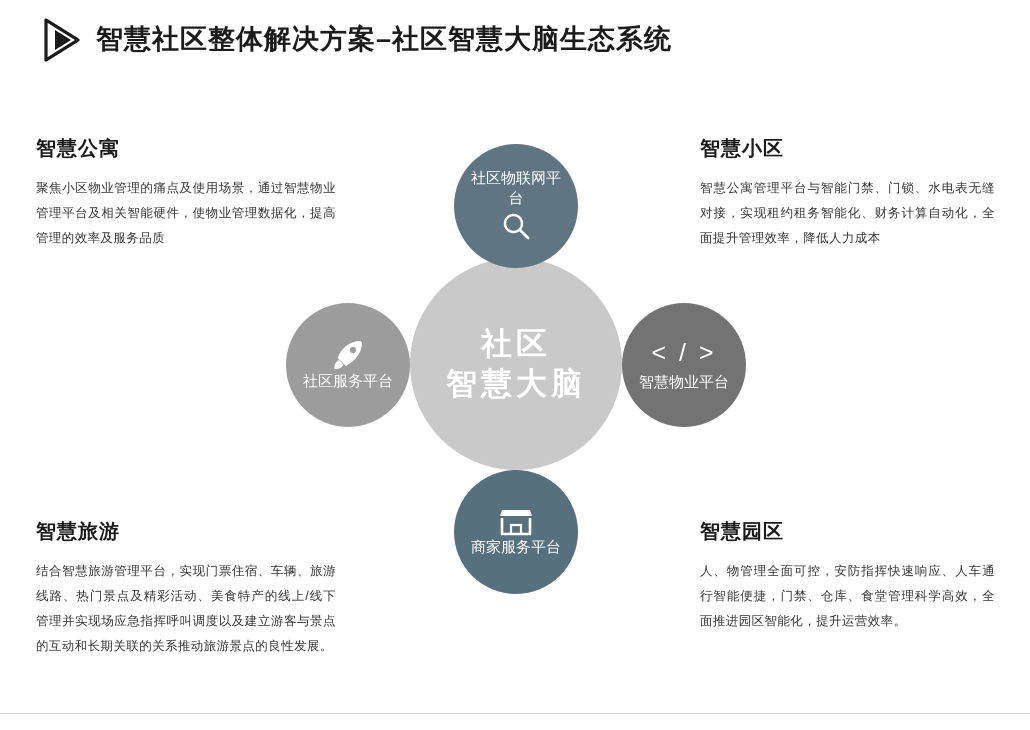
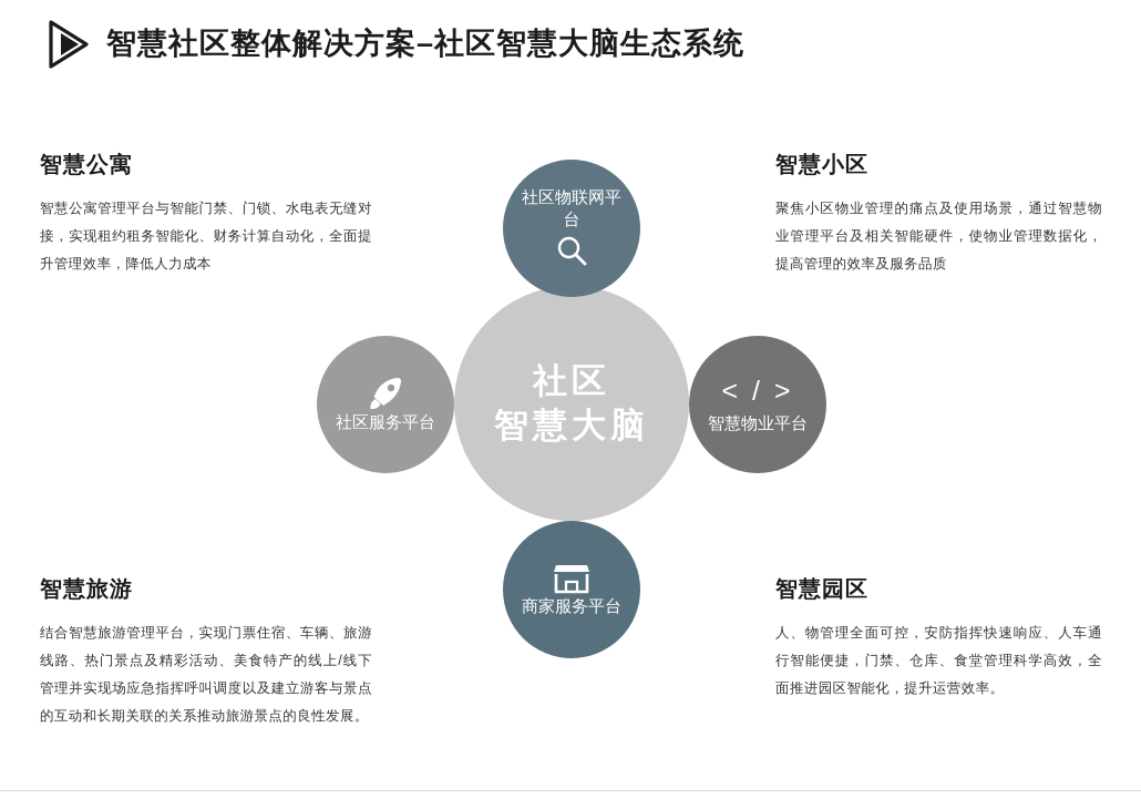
  智慧社区整体解决方案–社区智慧大脑生态系统
  社区
  智慧大脑
  社区物联网平台
  社区服务平台
  < / >
  智慧物业平台
  商家服务平台
  智慧公寓
- 聚焦小区物业管理的痛点及使用场景，通过智慧物业管理平台及相关智能硬件，使物业管理数据化，提高管理的效率及服务品质
+ 智慧公寓管理平台与智能门禁、门锁、水电表无缝对接，实现租约租务智能化、财务计算自动化，全面提升管理效率，降低人力成本
  智慧小区
- 智慧公寓管理平台与智能门禁、门锁、水电表无缝对接，实现租约租务智能化、财务计算自动化，全面提升管理效率，降低人力成本
+ 聚焦小区物业管理的痛点及使用场景，通过智慧物业管理平台及相关智能硬件，使物业管理数据化，提高管理的效率及服务品质
  智慧旅游
  结合智慧旅游管理平台，实现门票住宿、车辆、旅游线路、热门景点及精彩活动、美食特产的线上/线下管理并实现场应急指挥呼叫调度以及建立游客与景点的互动和长期关联的关系推动旅游景点的良性发展。
  智慧园区
  人、物管理全面可控，安防指挥快速响应、人车通行智能便捷，门禁、仓库、食堂管理科学高效，全面推进园区智能化，提升运营效率。
